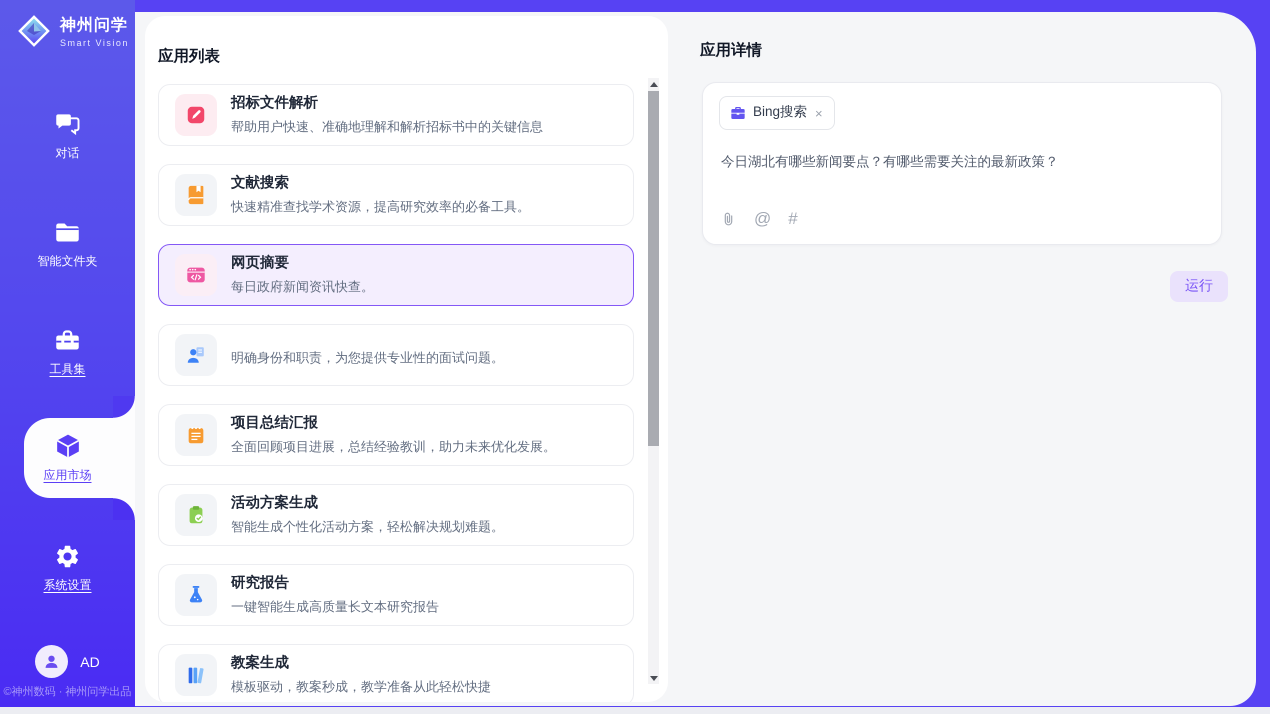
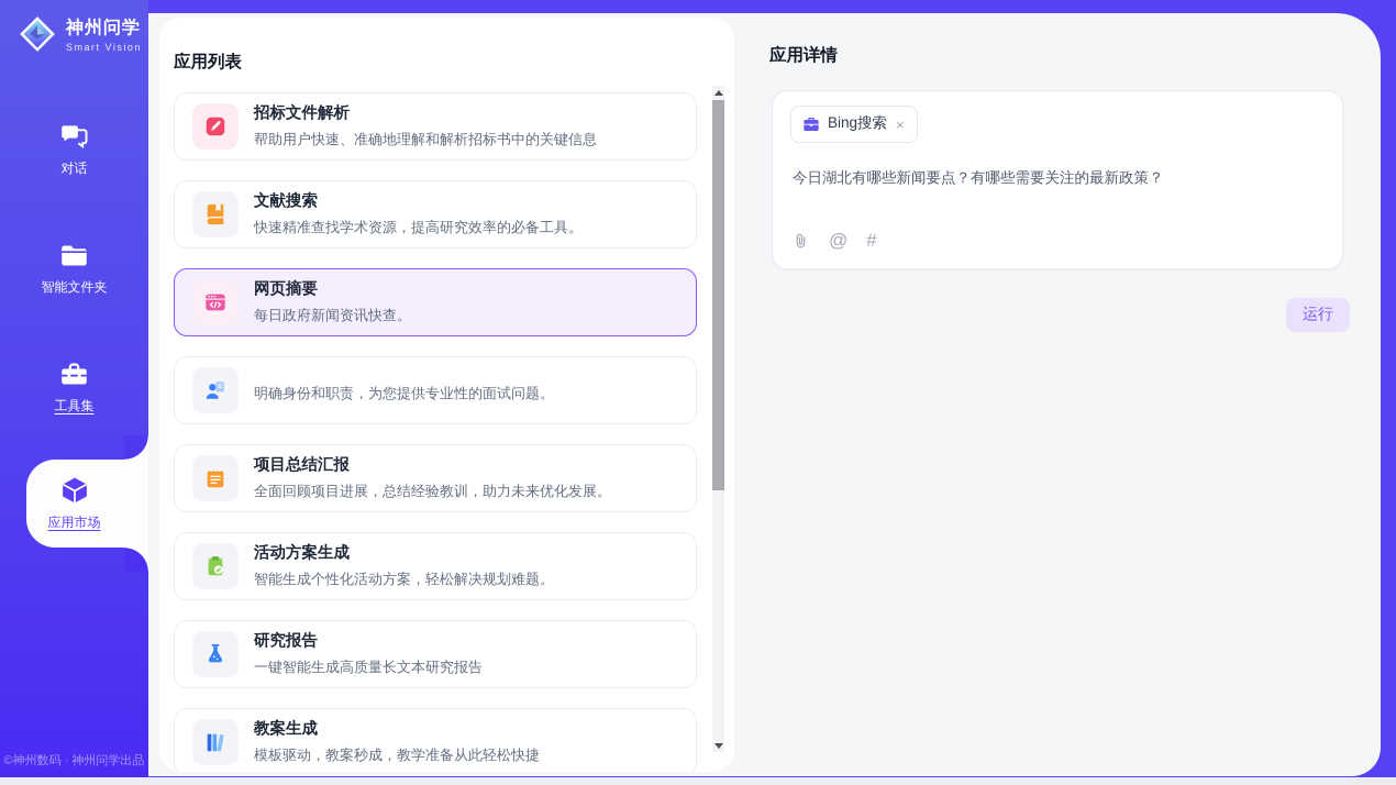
  神州问学
  Smart Vision
  对话
  智能文件夹
  工具集
  应用市场
- 系统设置
- AD
  ©神州数码 · 神州问学出品
  应用列表
  招标文件解析
  帮助用户快速、准确地理解和解析招标书中的关键信息
  文献搜索
  快速精准查找学术资源，提高研究效率的必备工具。
  网页摘要
  每日政府新闻资讯快查。
  明确身份和职责，为您提供专业性的面试问题。
  项目总结汇报
  全面回顾项目进展，总结经验教训，助力未来优化发展。
  活动方案生成
  智能生成个性化活动方案，轻松解决规划难题。
  研究报告
  一键智能生成高质量长文本研究报告
  教案生成
  模板驱动，教案秒成，教学准备从此轻松快捷
  应用详情
  Bing搜索
  ×
  今日湖北有哪些新闻要点？有哪些需要关注的最新政策？
  @
  #
  运行
